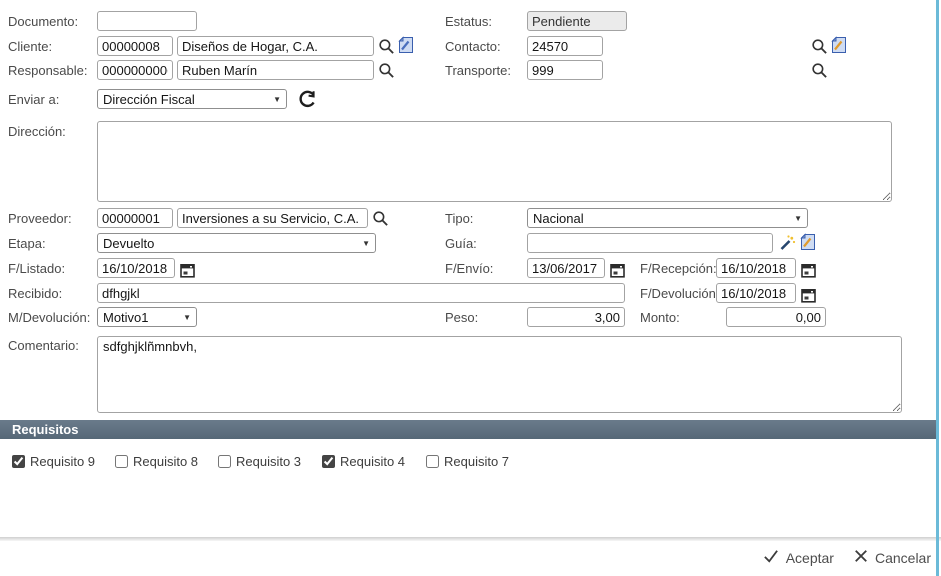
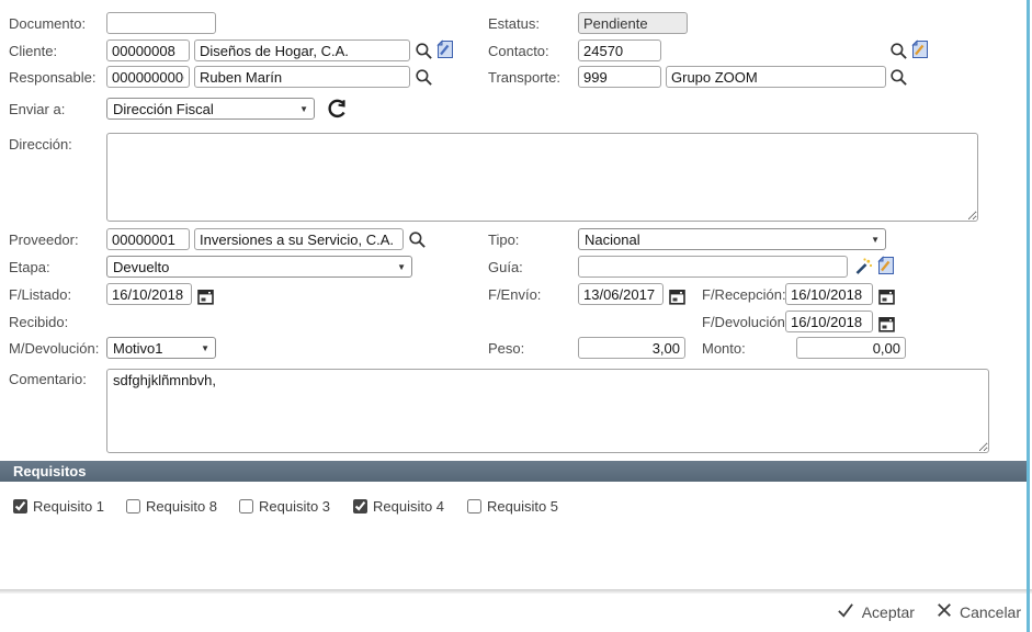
  Documento:
  Estatus:
  Pendiente
  Cliente:
  00000008
  Diseños de Hogar, C.A.
  Contacto:
  24570
  Responsable:
  000000000
  Ruben Marín
  Transporte:
  999
+ Grupo ZOOM
  Enviar a:
  Dirección Fiscal
  ▼
  Dirección:
  Proveedor:
  00000001
  Inversiones a su Servicio, C.A.
  Tipo:
  Nacional
  ▼
  Etapa:
  Devuelto
  ▼
  Guía:
  F/Listado:
  16/10/2018
  F/Envío:
  13/06/2017
  F/Recepción:
  16/10/2018
  Recibido:
- dfhgjkl
  F/Devolución
  16/10/2018
  M/Devolución:
  Motivo1
  ▼
  Peso:
  3,00
  Monto:
  0,00
  Comentario:
  sdfghjklñmnbvh,
  Requisitos
- Requisito 9
+ Requisito 1
  Requisito 8
  Requisito 3
  Requisito 4
- Requisito 7
+ Requisito 5
  Aceptar
  Cancelar
